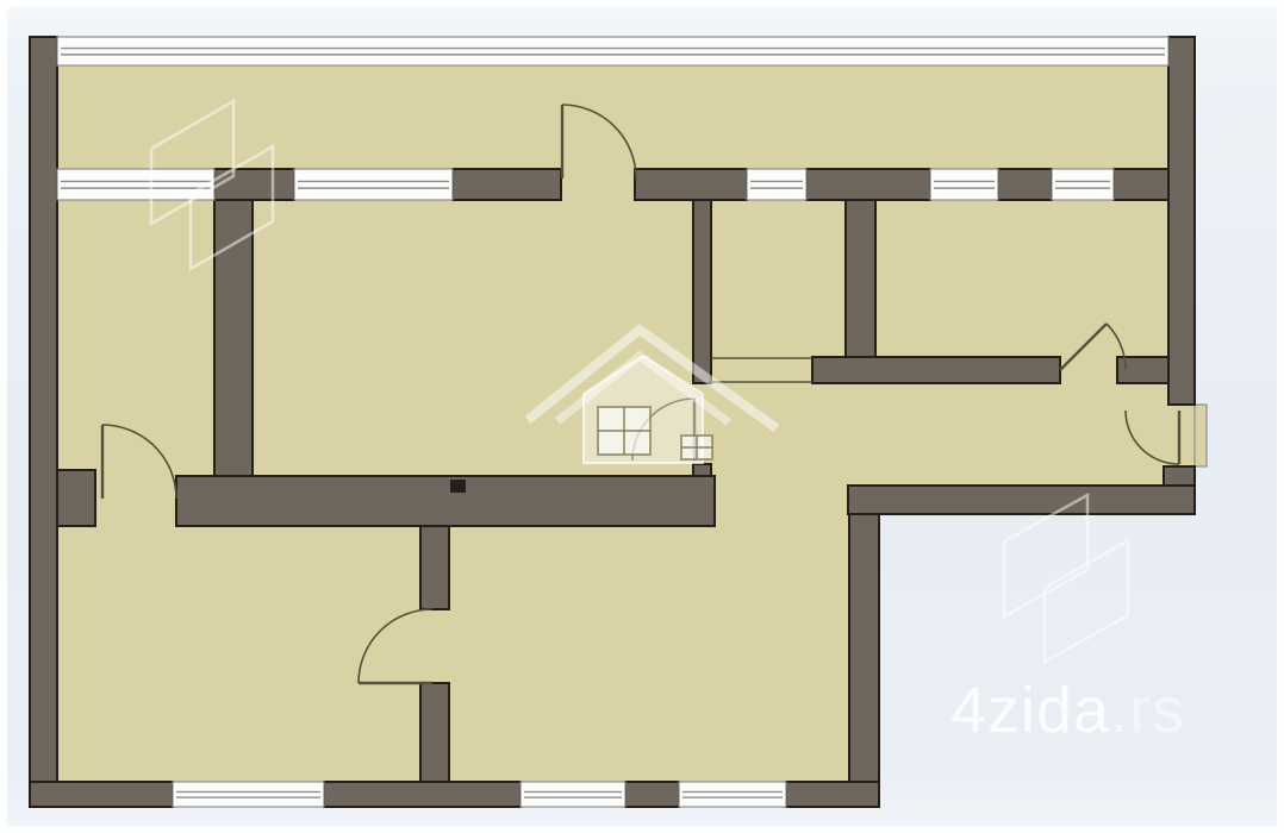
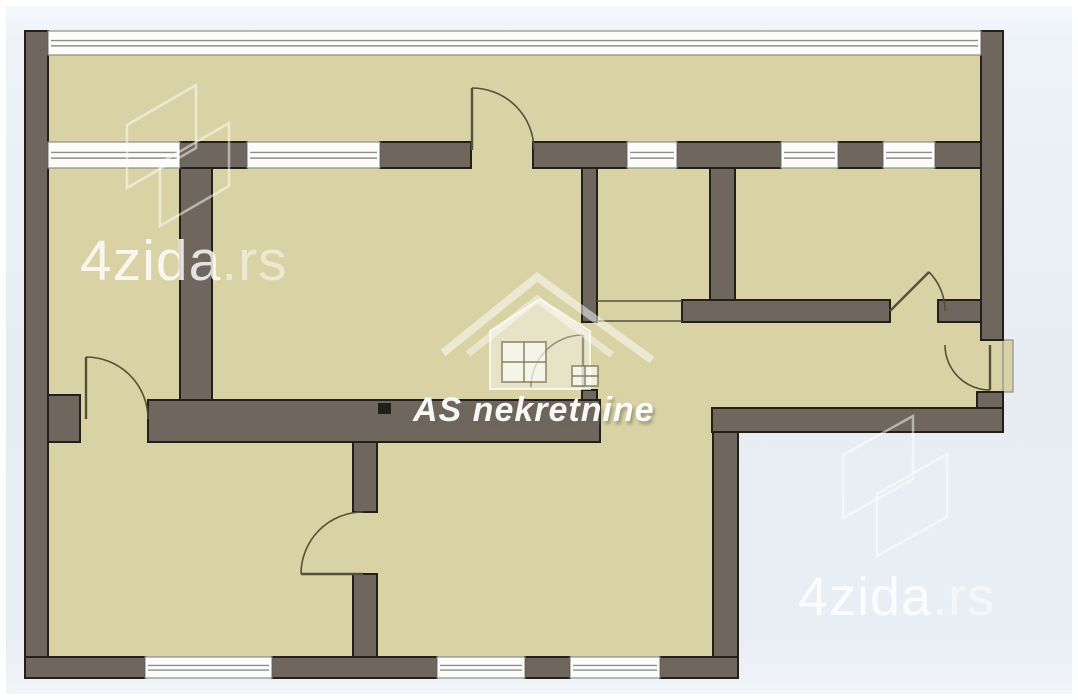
+ 4zida.rs
+ AS nekretnine
